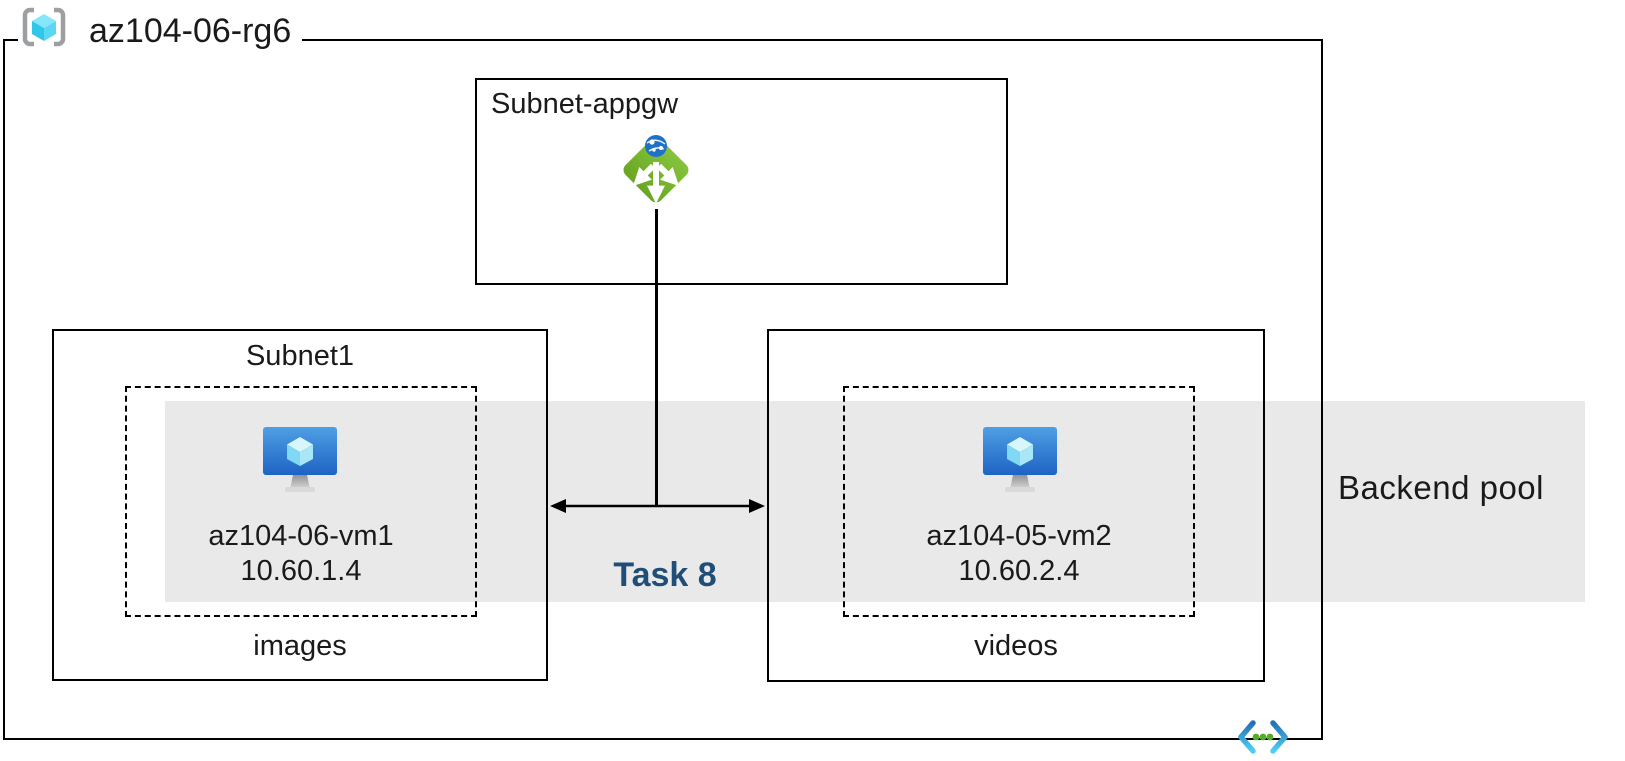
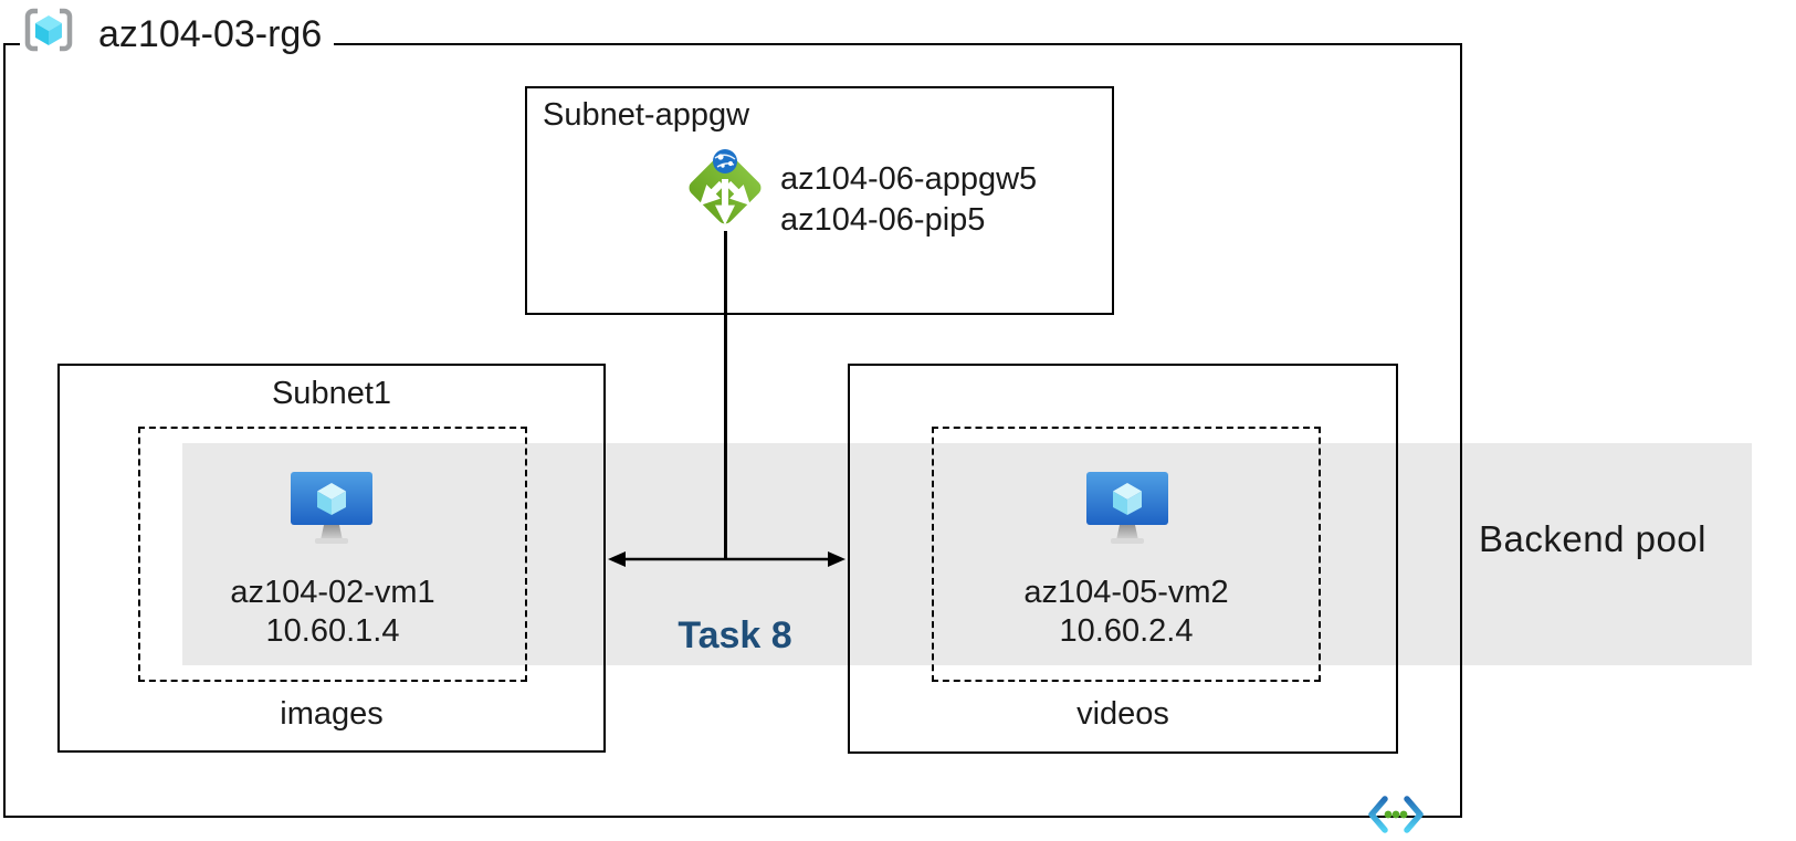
  Backend pool
- az104-06-rg6
+ az104-03-rg6
  Subnet-appgw
+ az104-06-appgw5
+ az104-06-pip5
  Task 8
  Subnet1
- az104-06-vm1
+ az104-02-vm1
  10.60.1.4
  images
  az104-05-vm2
  10.60.2.4
  videos
